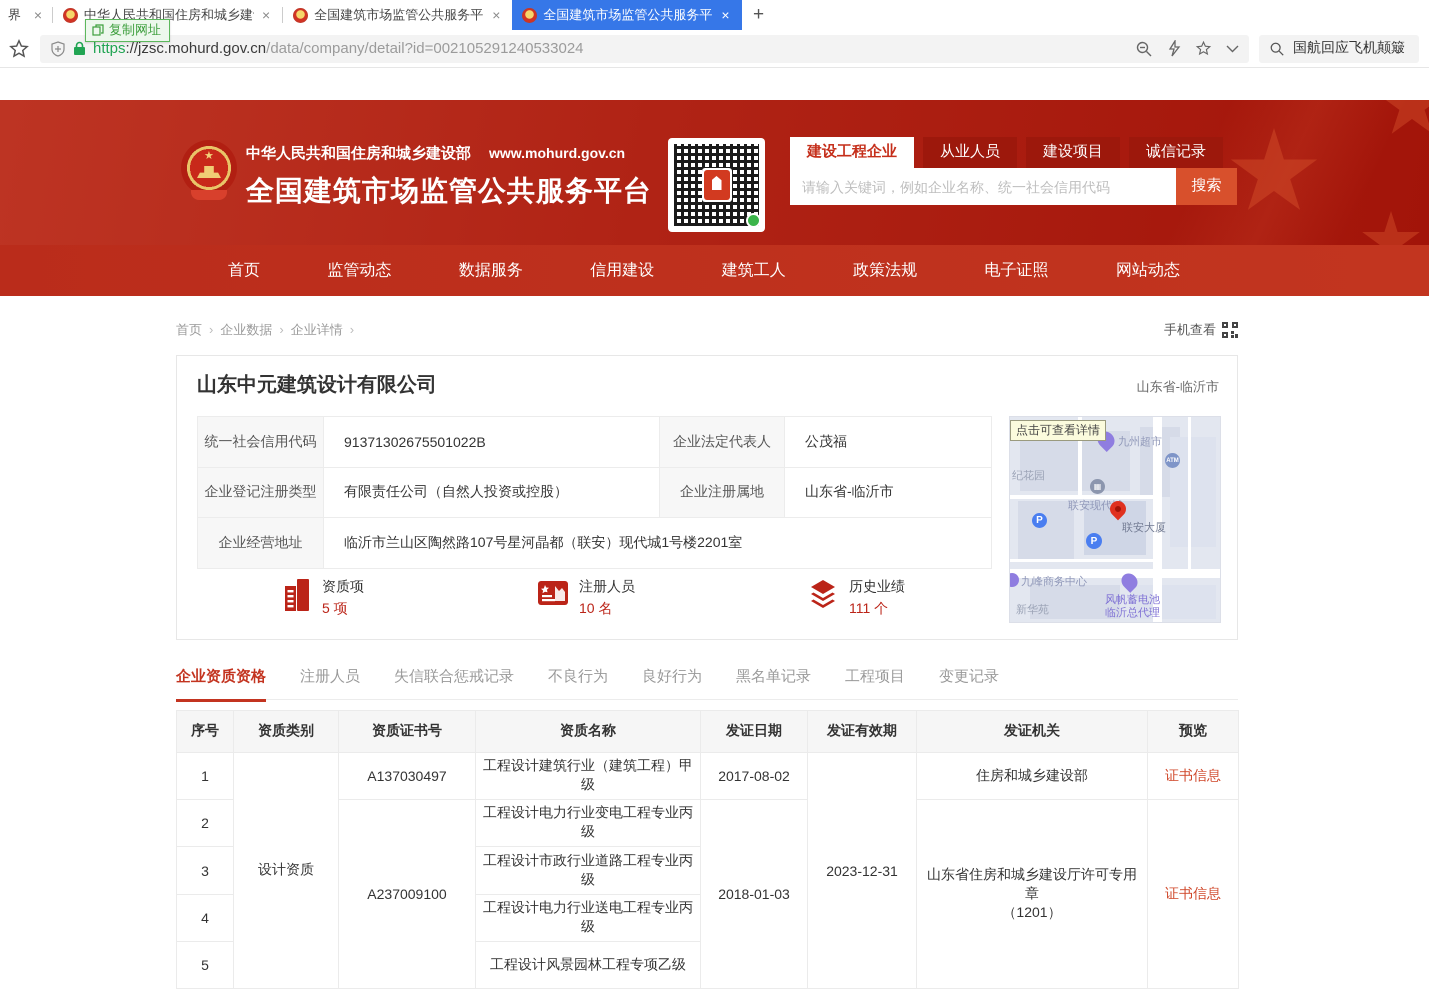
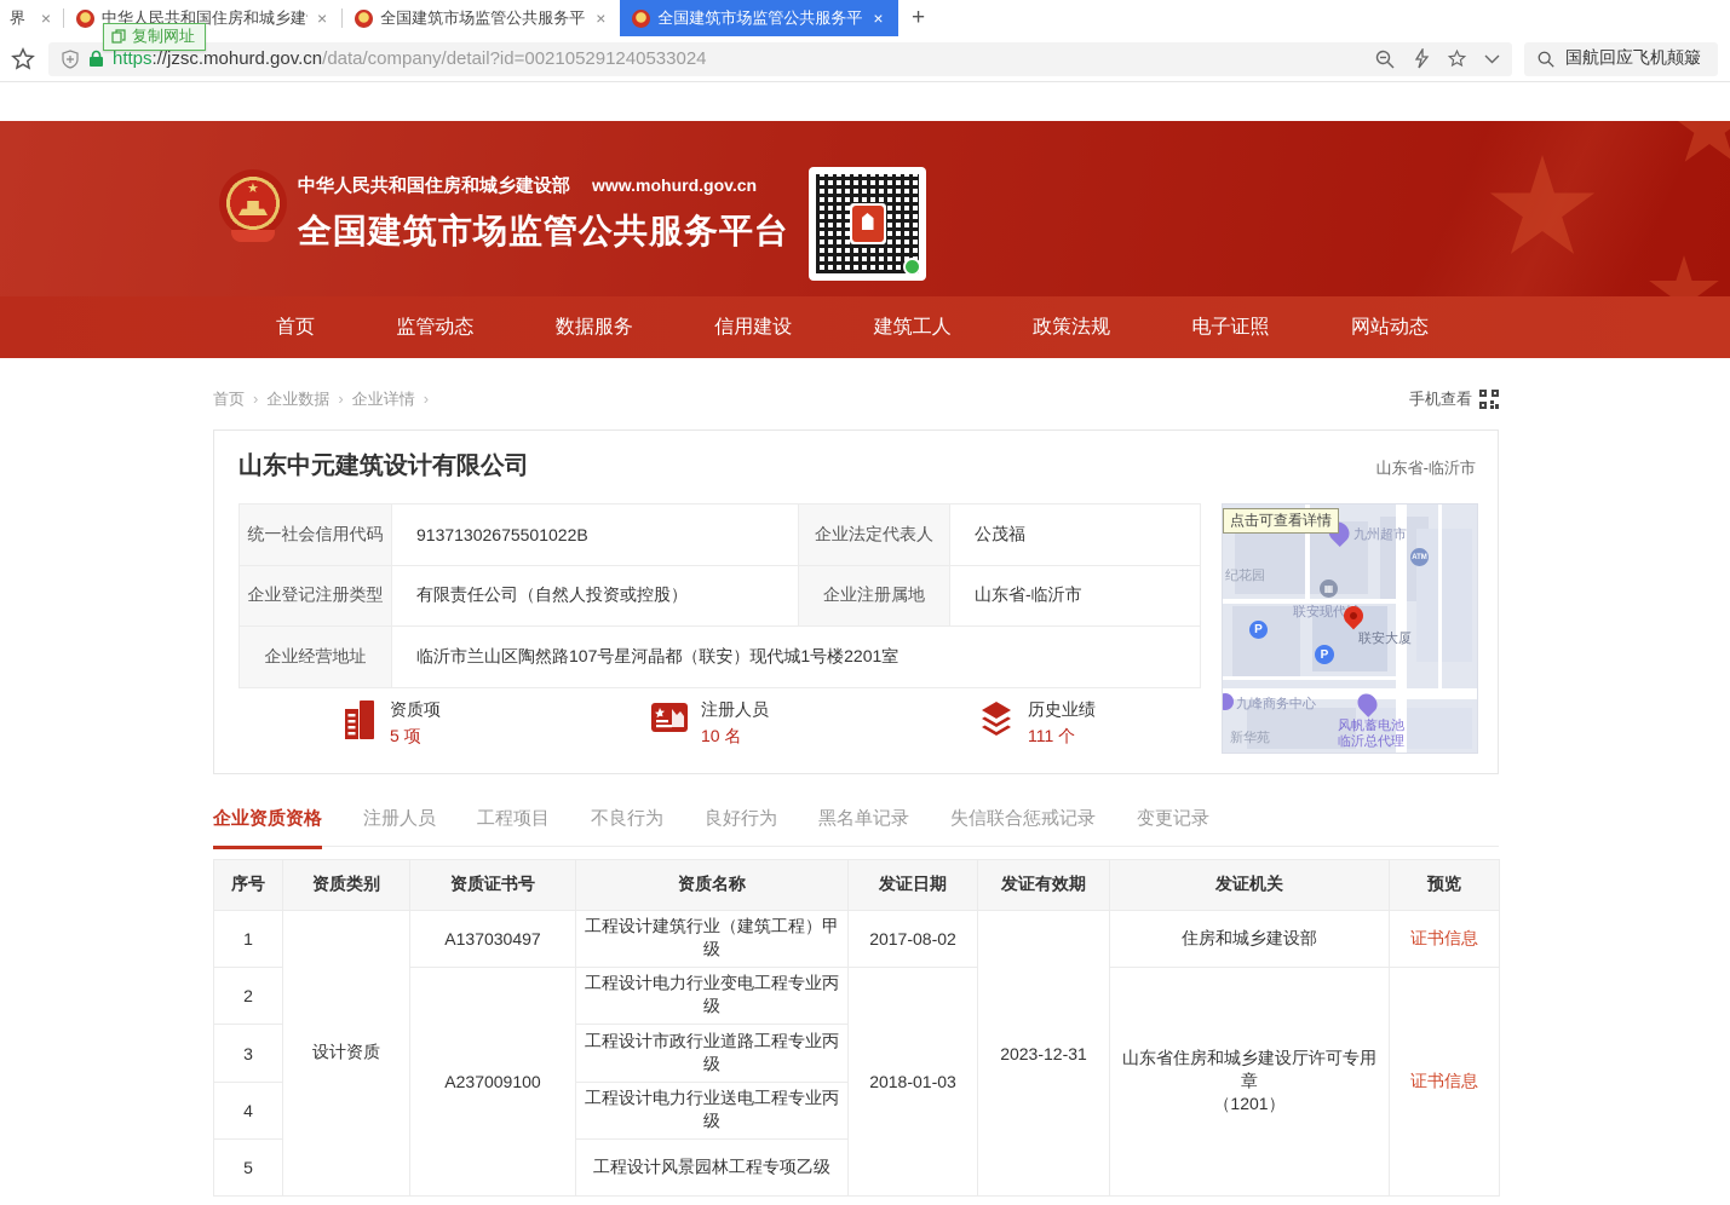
  界
  ×
  中华人民共和国住房和城乡建
  ×
  全国建筑市场监管公共服务平
  ×
  全国建筑市场监管公共服务平
  ×
  +
  复制网址
  https://jzsc.mohurd.gov.cn/data/company/detail?id=002105291240533024
  国航回应飞机颠簸
  ★
  中华人民共和国住房和城乡建设部
  www.mohurd.gov.cn
  全国建筑市场监管公共服务平台
- 建设工程企业
- 从业人员
- 建设项目
- 诚信记录
- 请输入关键词，例如企业名称、统一社会信用代码
- 搜索
  首页
  监管动态
  数据服务
  信用建设
  建筑工人
  政策法规
  电子证照
  网站动态
  首页
  ›
  企业数据
  ›
  企业详情
  ›
  手机查看
  山东中元建筑设计有限公司
  山东省-临沂市
  统一社会信用代码	91371302675501022B	企业法定代表人	公茂福
  企业登记注册类型	有限责任公司（自然人投资或控股）	企业注册属地	山东省-临沂市
  企业经营地址	临沂市兰山区陶然路107号星河晶都（联安）现代城1号楼2201室
  资质项
  5 项
  注册人员
  10 名
  历史业绩
  111 个
  点击可查看详情
  九州超市
  纪花园
  ▦
  联安现代
  P
  P
  联安大厦
  九峰商务中心
  风帆蓄电池
  临沂总代理
  新华苑
  企业资质资格
  注册人员
- 失信联合惩戒记录
+ 工程项目
  不良行为
  良好行为
  黑名单记录
- 工程项目
+ 失信联合惩戒记录
  变更记录
  序号	资质类别	资质证书号	资质名称	发证日期	发证有效期	发证机关	预览
  1	设计资质	A137030497	工程设计建筑行业（建筑工程）甲级	2017-08-02	2023-12-31	住房和城乡建设部	证书信息
  2	A237009100	工程设计电力行业变电工程专业丙级	2018-01-03	山东省住房和城乡建设厅许可专用章 （1201）	证书信息
  3	工程设计市政行业道路工程专业丙级
  4	工程设计电力行业送电工程专业丙级
  5	工程设计风景园林工程专项乙级
